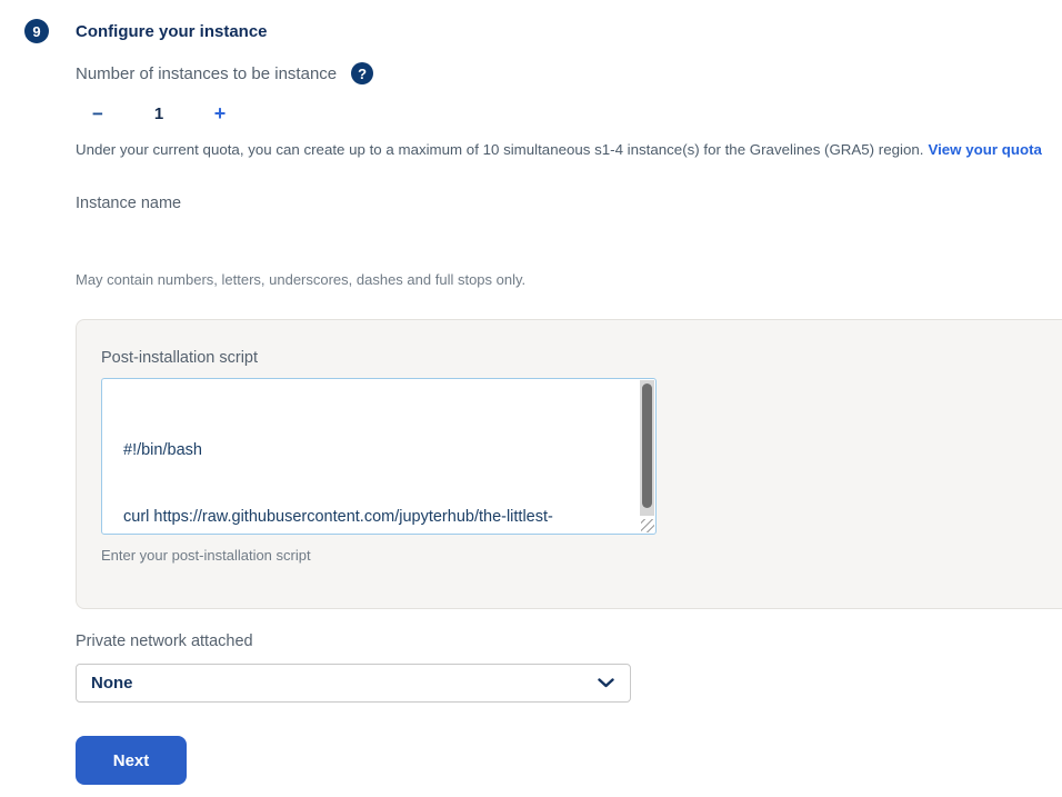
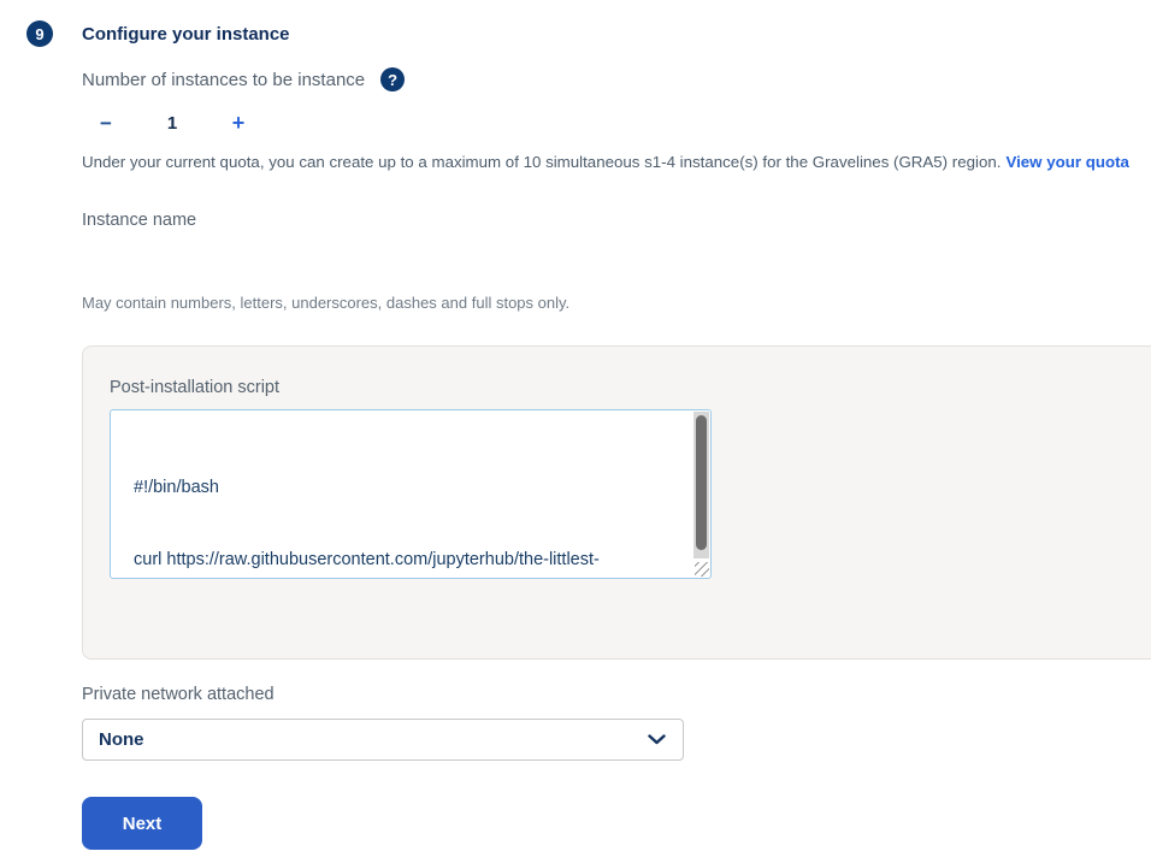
  9
  Configure your instance
  Number of instances to be instance
  ?
  −
  1
  +
  Under your current quota, you can create up to a maximum of 10 simultaneous s1-4 instance(s) for the Gravelines (GRA5) region. View your quota
  Instance name
  May contain numbers, letters, underscores, dashes and full stops only.
  Post-installation script
  #!/bin/bash
  curl https://raw.githubusercontent.com/jupyterhub/the-littlest-
- Enter your post-installation script
  Private network attached
  None
  Next
